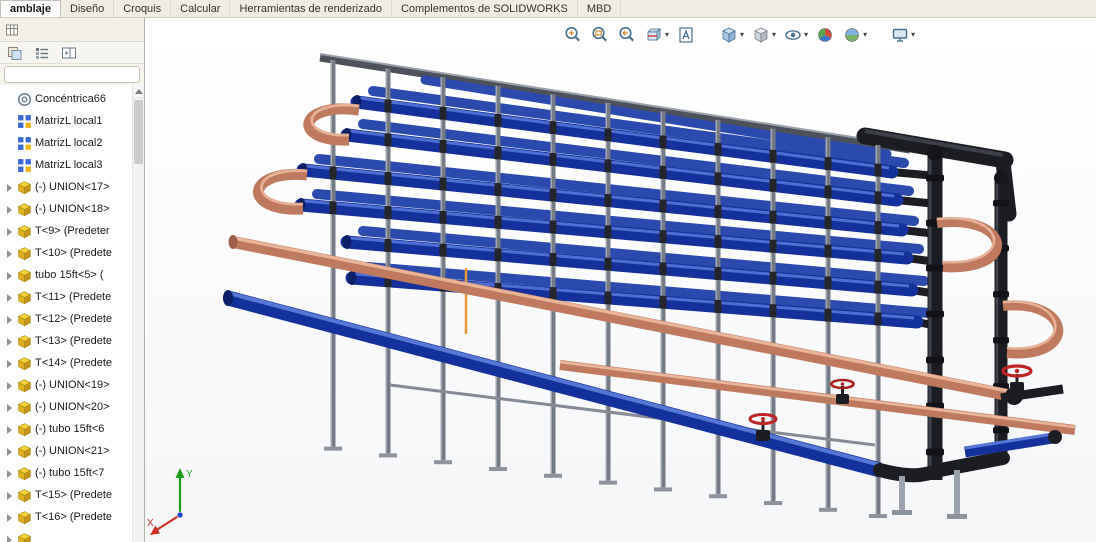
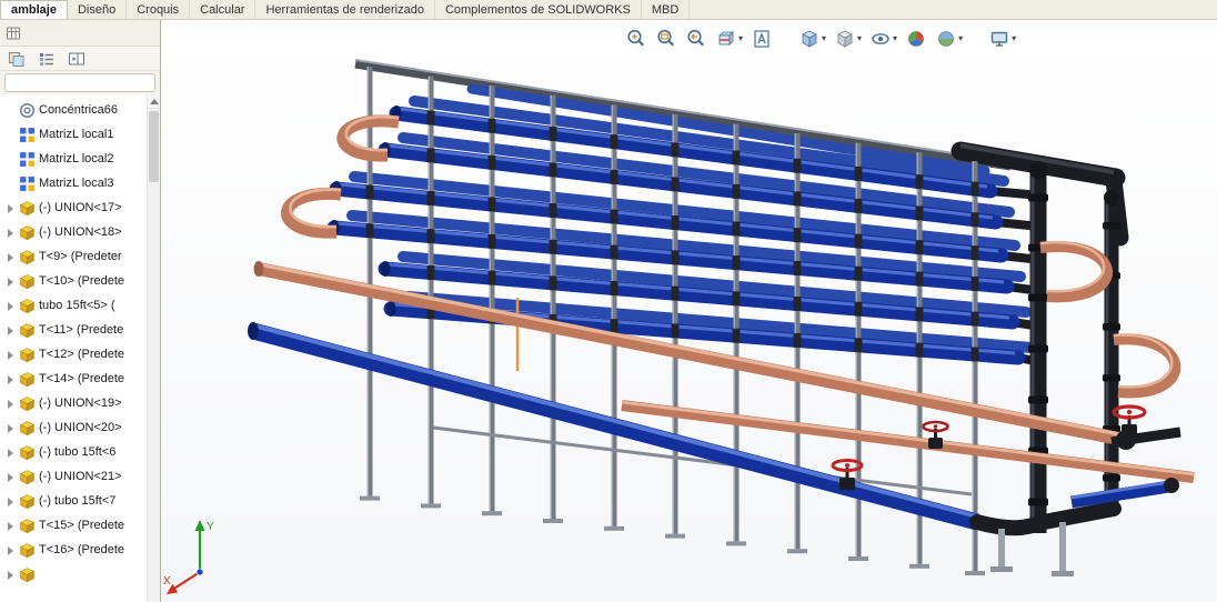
  amblaje
  Diseño
  Croquis
  Calcular
  Herramientas de renderizado
  Complementos de SOLIDWORKS
  MBD
  Concéntrica66
  MatrizL local1
  MatrizL local2
  MatrizL local3
  (-) UNION<17>
  (-) UNION<18>
  T<9> (Predeter
  T<10> (Predete
  tubo 15ft<5> (
  T<11> (Predete
  T<12> (Predete
- T<13> (Predete
  T<14> (Predete
  (-) UNION<19>
  (-) UNION<20>
  (-) tubo 15ft<6
  (-) UNION<21>
  (-) tubo 15ft<7
  T<15> (Predete
  T<16> (Predete
  Y
  X
  ▾
  ▾
  ▾
  ▾
  ▾
  ▾
